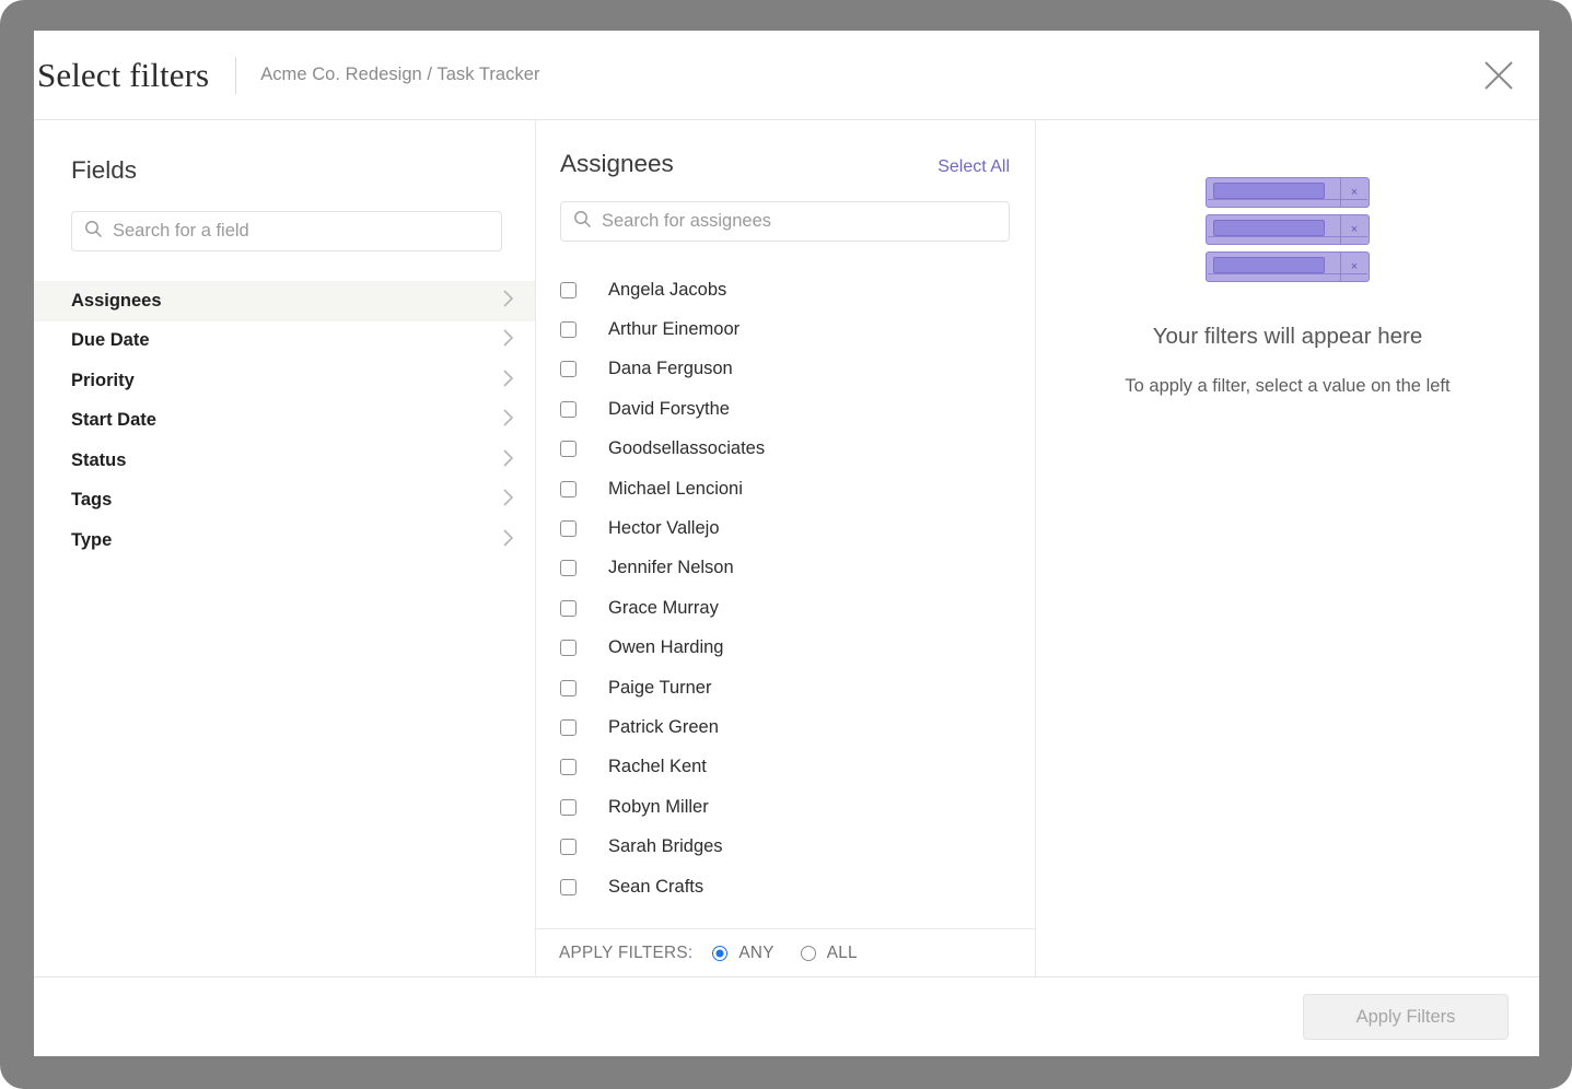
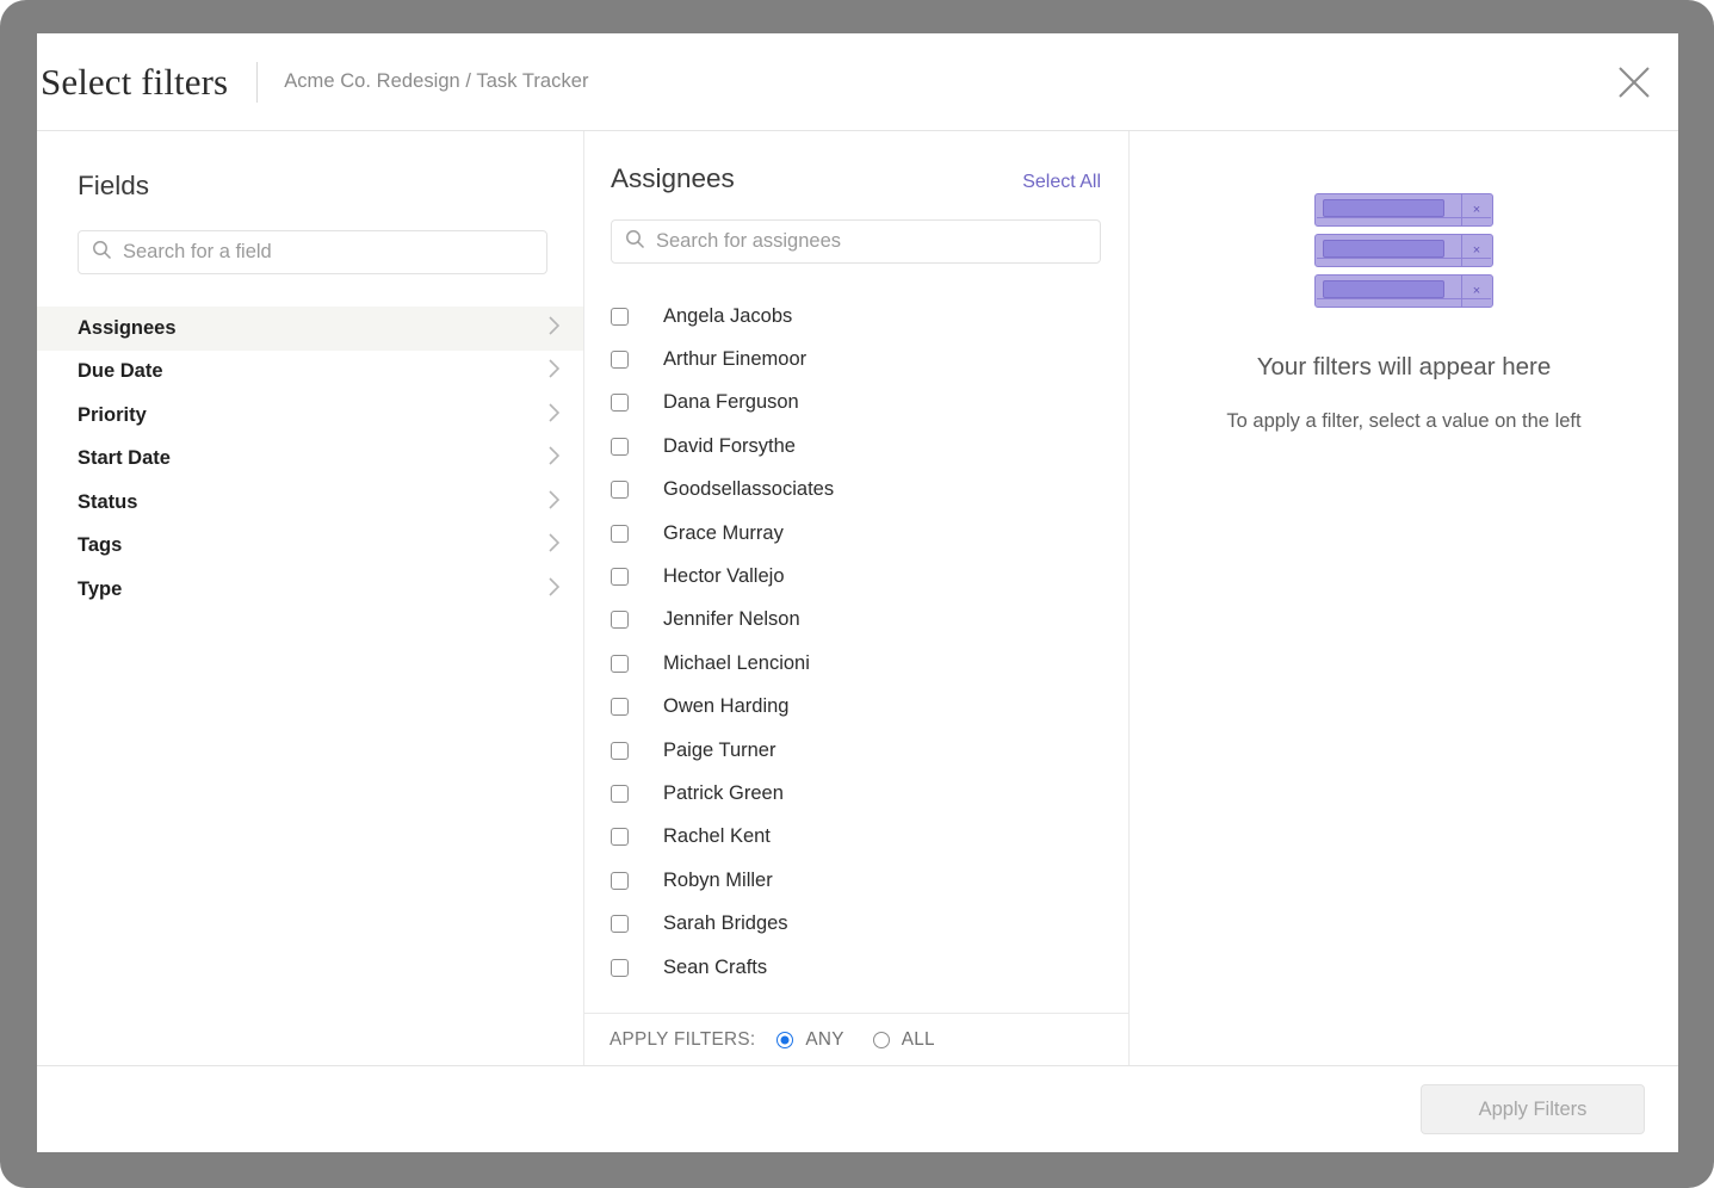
  Select filters
  Acme Co. Redesign / Task Tracker
  Fields
  Search for a field
  Assignees
  Due Date
  Priority
  Start Date
  Status
  Tags
  Type
  Assignees
  Select All
  Search for assignees
  Angela Jacobs
  Arthur Einemoor
  Dana Ferguson
  David Forsythe
  Goodsellassociates
- Michael Lencioni
+ Grace Murray
  Hector Vallejo
  Jennifer Nelson
- Grace Murray
+ Michael Lencioni
  Owen Harding
  Paige Turner
  Patrick Green
  Rachel Kent
  Robyn Miller
  Sarah Bridges
  Sean Crafts
  APPLY FILTERS:
  ANY
  ALL
  ×
  ×
  ×
  Your filters will appear here
  To apply a filter, select a value on the left
  Apply Filters
